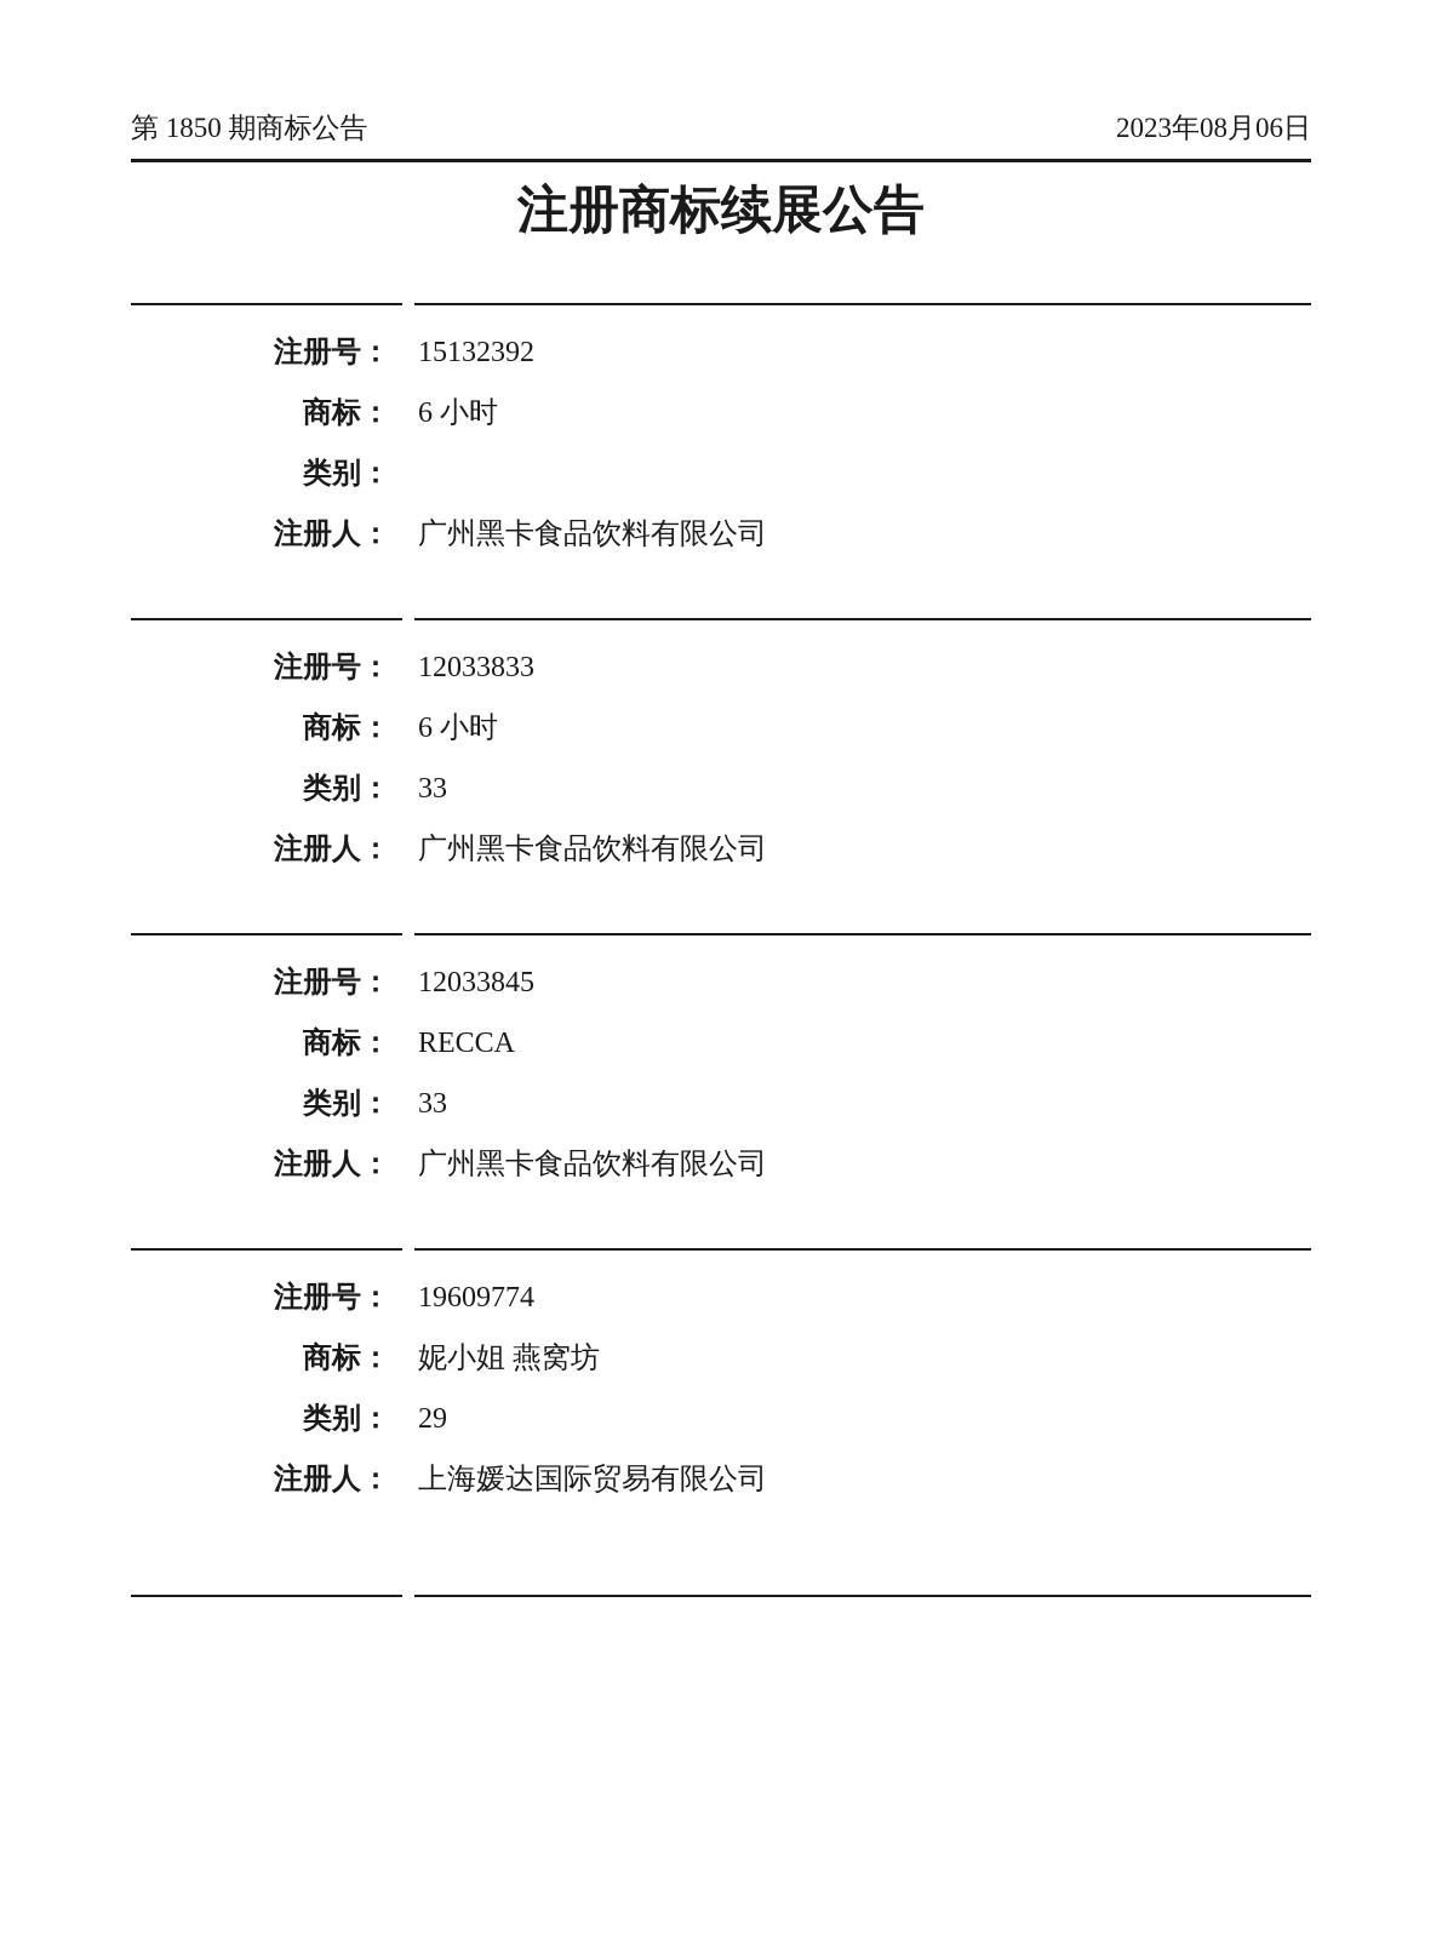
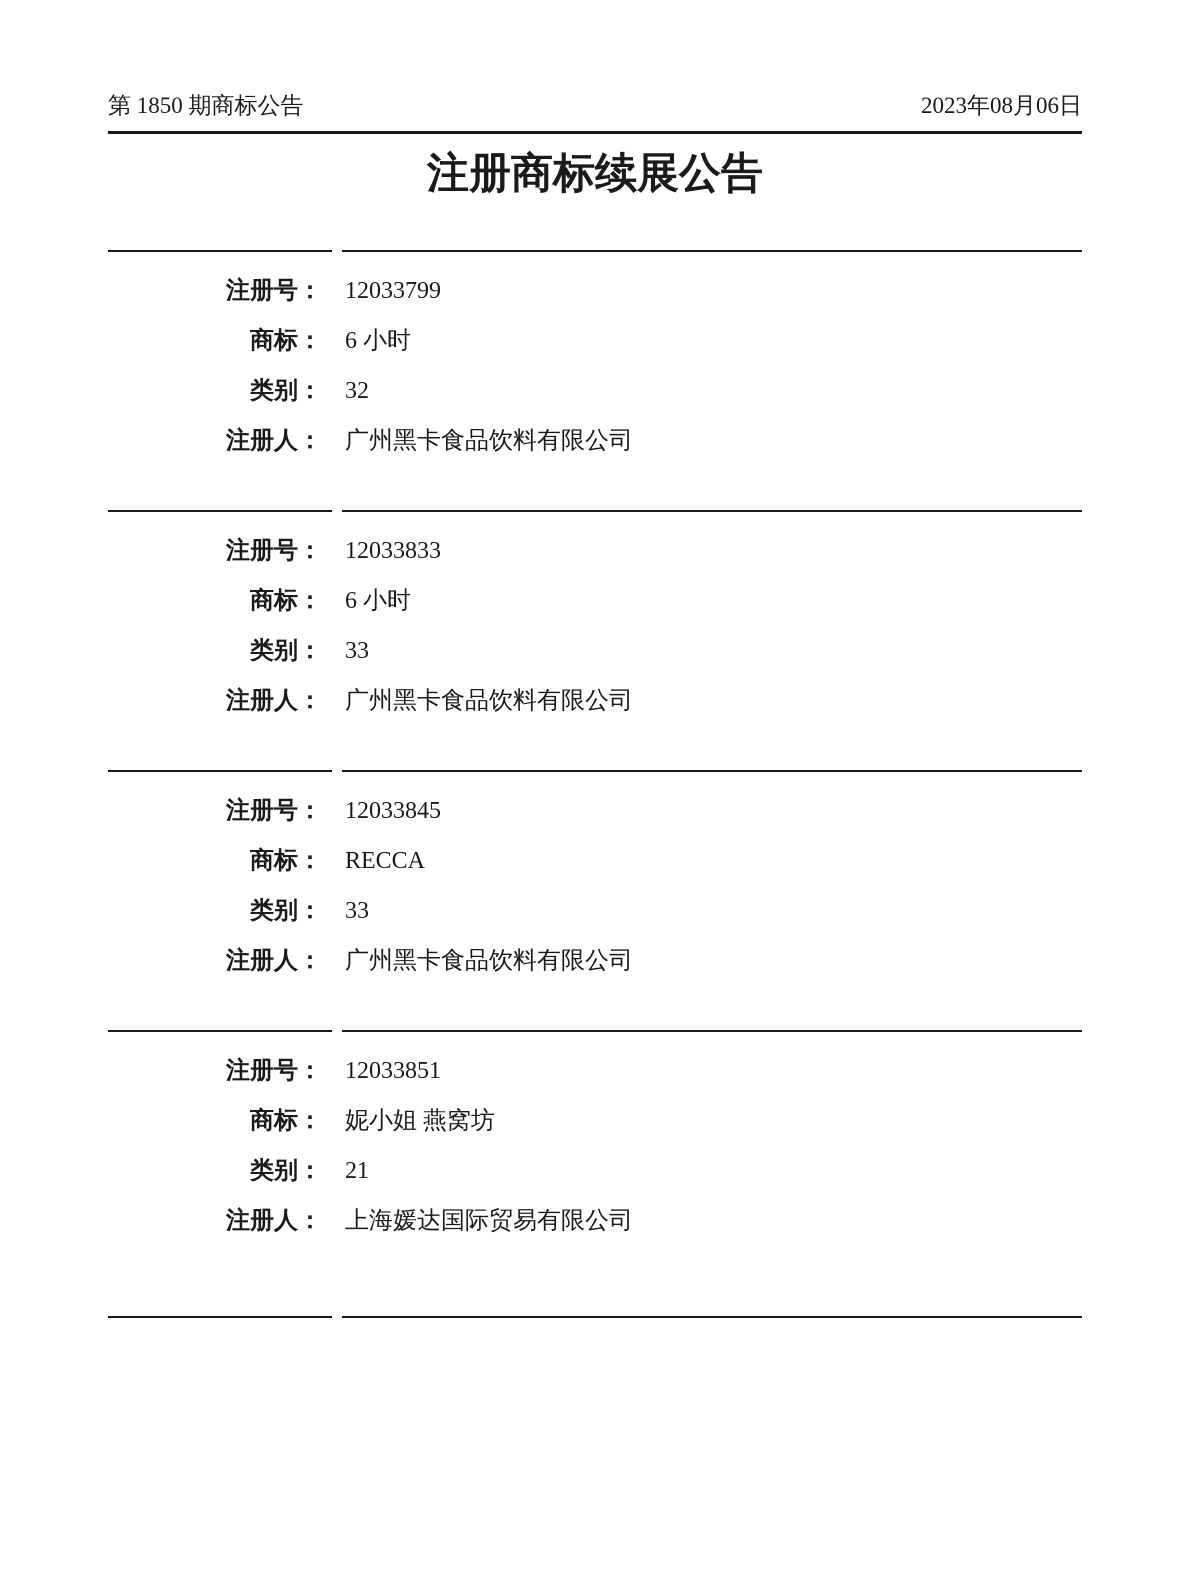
  第 1850 期商标公告
  2023年08月06日
  注册商标续展公告
  注册号：
- 15132392
+ 12033799
  商标：
  6 小时
  类别：
+ 32
  注册人：
  广州黑卡食品饮料有限公司
  注册号：
  12033833
  商标：
  6 小时
  类别：
  33
  注册人：
  广州黑卡食品饮料有限公司
  注册号：
  12033845
  商标：
  RECCA
  类别：
  33
  注册人：
  广州黑卡食品饮料有限公司
  注册号：
- 19609774
+ 12033851
  商标：
  妮小姐 燕窝坊
  类别：
- 29
+ 21
  注册人：
  上海媛达国际贸易有限公司
